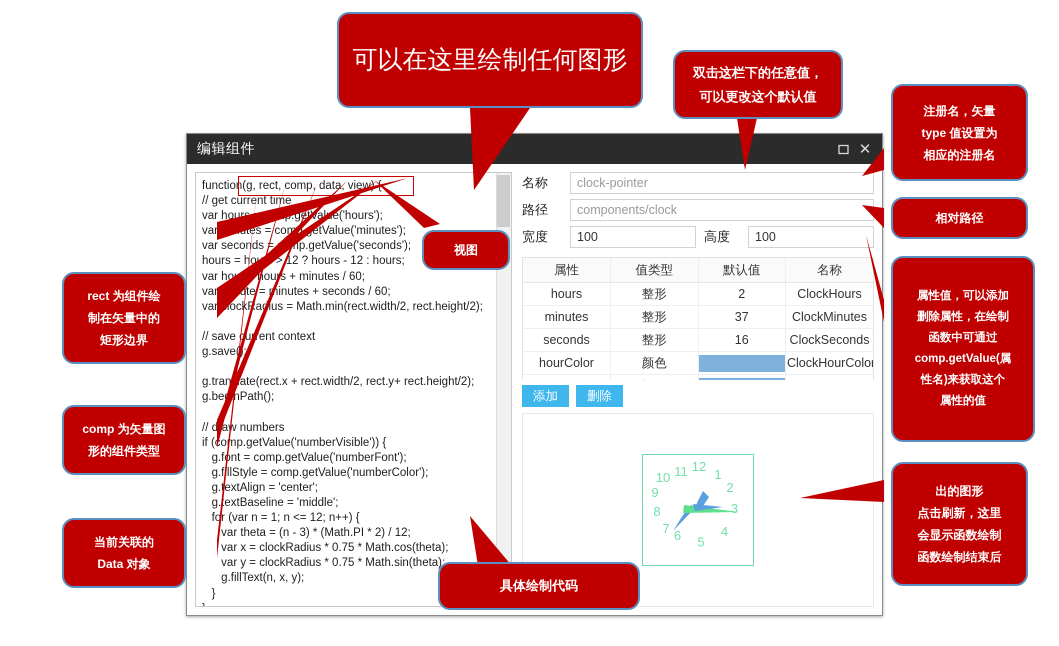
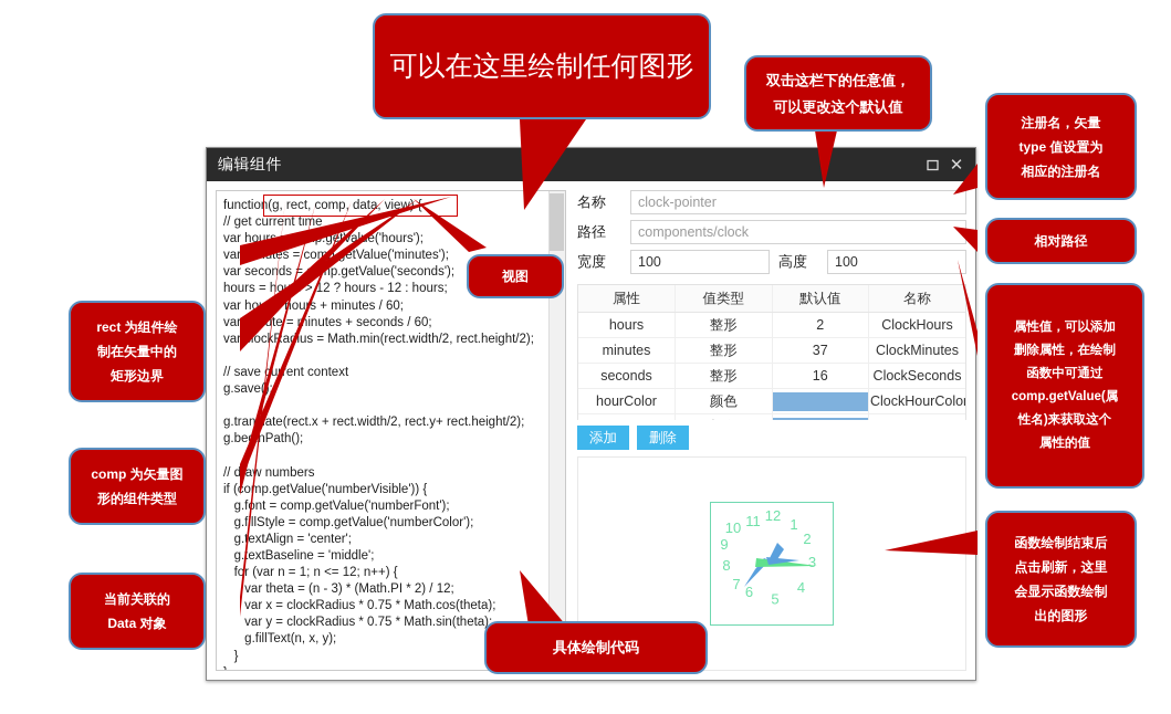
  编辑组件
  ✕
  function(g, rect, comp, data, view)
  // get current time
  varts = competValue('minutes');
  var seconds =mp.getValue('seconds');
  hours = ho > 12 ? hours - 12 : hours;
  var hoous + minutes / 60;
  varute =inutes + seconds / 60;
  varlockaius = Math.min(rect.width/2, rect.height/2);
  // save curent context
  g.save(;
  g.tranate(rect.x + rect.width/2, rect.y+ rect.height/2);
  g.benPath();
  // daw numbers
  if (omp.getValue('numberVisible')) {
  g.fnt = comp.getValue('numberFont');
  g.fllStyle = comp.getValue('numberColor');
  g.textAlign = 'center';
  g.extBaseline = 'middle';
  for (var n = 1; n <= 12; n++) {
  var theta = (n - 3) * (Math.PI * 2) / 12;
  var x = clockRadius * 0.75 * Math.cos(theta);
  var y = clockRadius * 0.75 * Math.sin(theta)
  g.fillText(n, x, y);
  }
  名称
  clock-pointer
  路径
  components/clock
  宽度
  100
  高度
  100
  属性	值类型	默认值	名称
  hours	整形	2	ClockHours
  minutes	整形	37	ClockMinutes
  seconds	整形	16	ClockSeconds
  hourColor	颜色		ClockHourColo
  添加
  删除
  3
  4
  5
  6
  7
  8
  9
  10
  11
  12
  1
  2
  可以在这里绘制任何图形
  双击这栏下的任意值，
  可以更改这个默认值
  注册名，矢量
  type 值设置为
  相应的注册名
  相对路径
  属性值，可以添加
  删除属性，在绘制
  函数中可通过
  comp.getValue(属
  性名)来获取这个
  属性的值
- 出的图形
+ 函数绘制结束后
  点击刷新，这里
  会显示函数绘制
- 函数绘制结束后
+ 出的图形
  rect 为组件绘
  制在矢量中的
  矩形边界
  comp 为矢量图
  形的组件类型
  当前关联的
  Data 对象
  视图
  具体绘制代码
